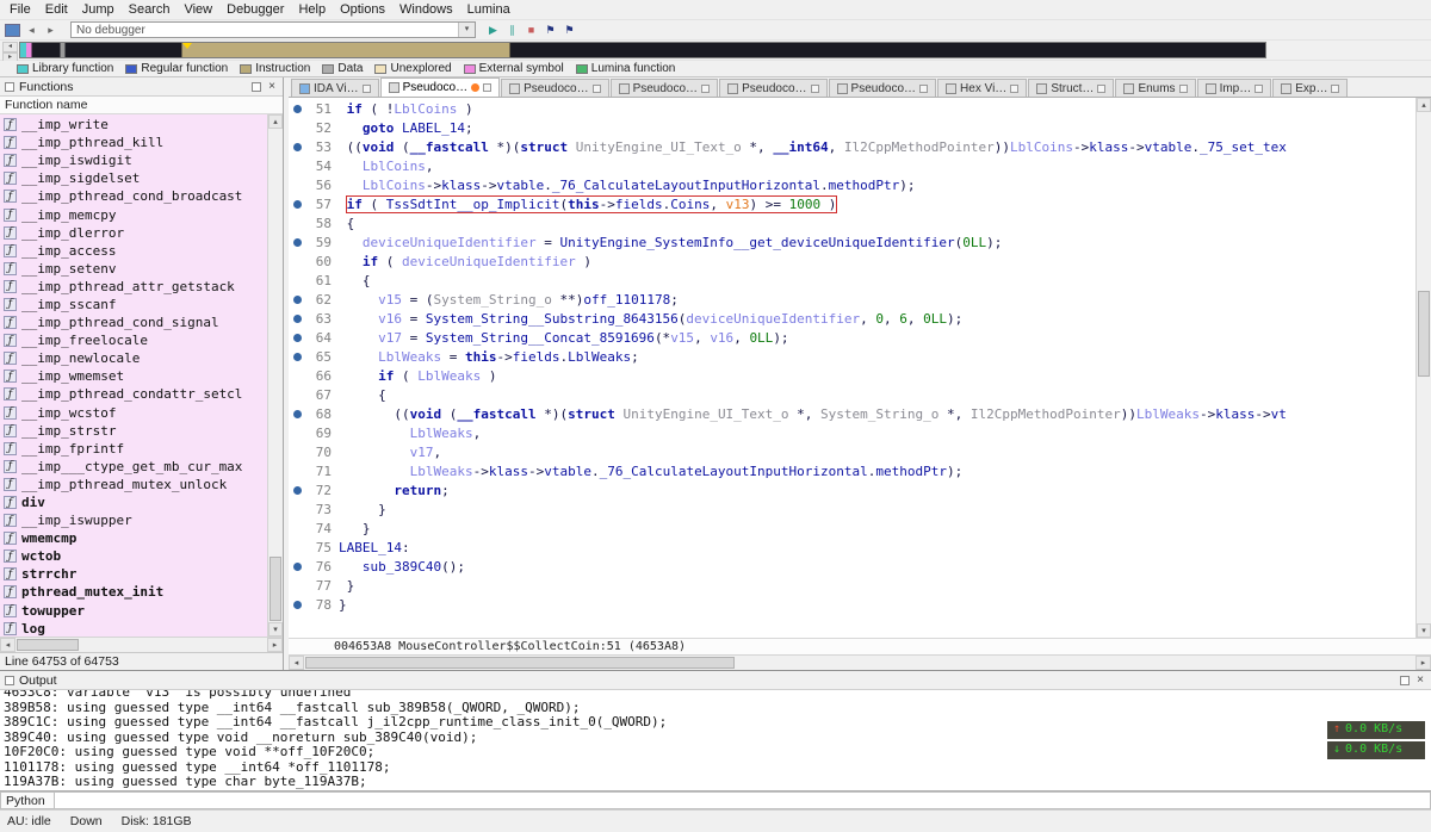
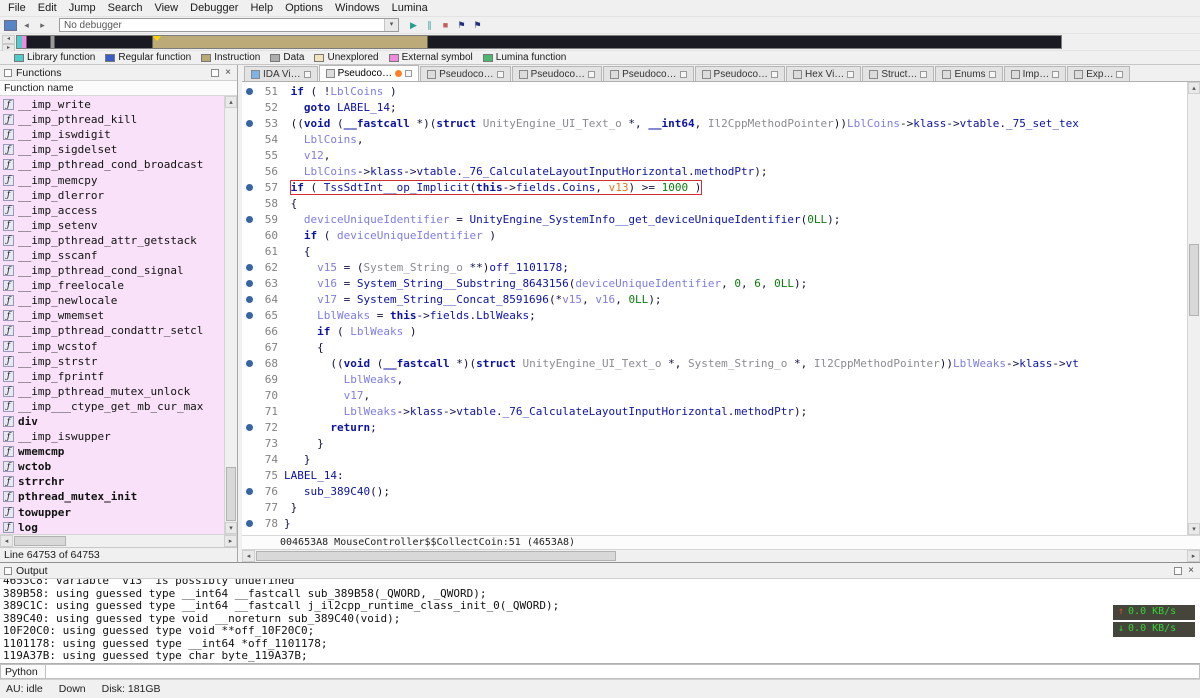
  File
  Edit
  Jump
  Search
  View
  Debugger
  Help
  Options
  Windows
  Lumina
  ◂
  ▸
  No debugger
  ▶
  ∥
  ■
  ⚑
  ⚑
  Library function
  Regular function
  Instruction
  Data
  Unexplored
  External symbol
  Lumina function
  Functions
  ×
  Function name
  ƒ
  __imp_write
  ƒ
  __imp_pthread_kill
  ƒ
  __imp_iswdigit
  ƒ
  __imp_sigdelset
  ƒ
  __imp_pthread_cond_broadcast
  ƒ
  __imp_memcpy
  ƒ
  __imp_dlerror
  ƒ
  __imp_access
  ƒ
  __imp_setenv
  ƒ
  __imp_pthread_attr_getstack
  ƒ
  __imp_sscanf
  ƒ
  __imp_pthread_cond_signal
  ƒ
  __imp_freelocale
  ƒ
  __imp_newlocale
  ƒ
  __imp_wmemset
  ƒ
  __imp_pthread_condattr_setcl
  ƒ
  __imp_wcstof
  ƒ
  __imp_strstr
  ƒ
  __imp_fprintf
  ƒ
- __imp___ctype_get_mb_cur_max
+ __imp_pthread_mutex_unlock
  ƒ
- __imp_pthread_mutex_unlock
+ __imp___ctype_get_mb_cur_max
  ƒ
  div
  ƒ
  __imp_iswupper
  ƒ
  wmemcmp
  ƒ
  wctob
  ƒ
  strrchr
  ƒ
  pthread_mutex_init
  ƒ
  towupper
  ƒ
  log
  Line 64753 of 64753
  IDA Vi…
  Pseudoco…
  Pseudoco…
  Pseudoco…
  Pseudoco…
  Pseudoco…
  Hex Vi…
  Struct…
  Enums
  Imp…
  Exp…
  51
  if ( !LblCoins )
  52
  goto LABEL_14;
  53
  ((void (__fastcall *)(struct UnityEngine_UI_Text_o *, __int64, Il2CppMethodPointer))LblCoins->klass->vtable._75_set_tex
  54
  LblCoins,
+ 55
+ v12,
  56
  LblCoins->klass->vtable._76_CalculateLayoutInputHorizontal.methodPtr);
  57
  if ( TssSdtInt__op_Implicit(this->fields.Coins, v13) >= 1000 )
  58
  {
  59
  deviceUniqueIdentifier = UnityEngine_SystemInfo__get_deviceUniqueIdentifier(0LL);
  60
  if ( deviceUniqueIdentifier )
  61
  {
  62
  v15 = (System_String_o **)off_1101178;
  63
  v16 = System_String__Substring_8643156(deviceUniqueIdentifier, 0, 6, 0LL);
  64
  v17 = System_String__Concat_8591696(*v15, v16, 0LL);
  65
  LblWeaks = this->fields.LblWeaks;
  66
  if ( LblWeaks )
  67
  {
  68
  ((void (__fastcall *)(struct UnityEngine_UI_Text_o *, System_String_o *, Il2CppMethodPointer))LblWeaks->klass->vt
  69
  LblWeaks,
  70
  v17,
  71
  LblWeaks->klass->vtable._76_CalculateLayoutInputHorizontal.methodPtr);
  72
  return;
  73
  }
  74
  }
  75
  LABEL_14:
  76
  sub_389C40();
  77
  }
  78
  }
  004653A8 MouseController$$CollectCoin:51 (4653A8)
  Output
  ×
  4653C8: variable 'v13' is possibly undefined
  389B58: using guessed type __int64 __fastcall sub_389B58(_QWORD, _QWORD);
  389C1C: using guessed type __int64 __fastcall j_il2cpp_runtime_class_init_0(_QWORD);
  389C40: using guessed type void __noreturn sub_389C40(void);
  10F20C0: using guessed type void **off_10F20C0;
  1101178: using guessed type __int64 *off_1101178;
  119A37B: using guessed type char byte_119A37B;
  ↑
  0.0 KB/s
  ↓
  0.0 KB/s
  Python
  AU: idle
  Down
  Disk: 181GB
